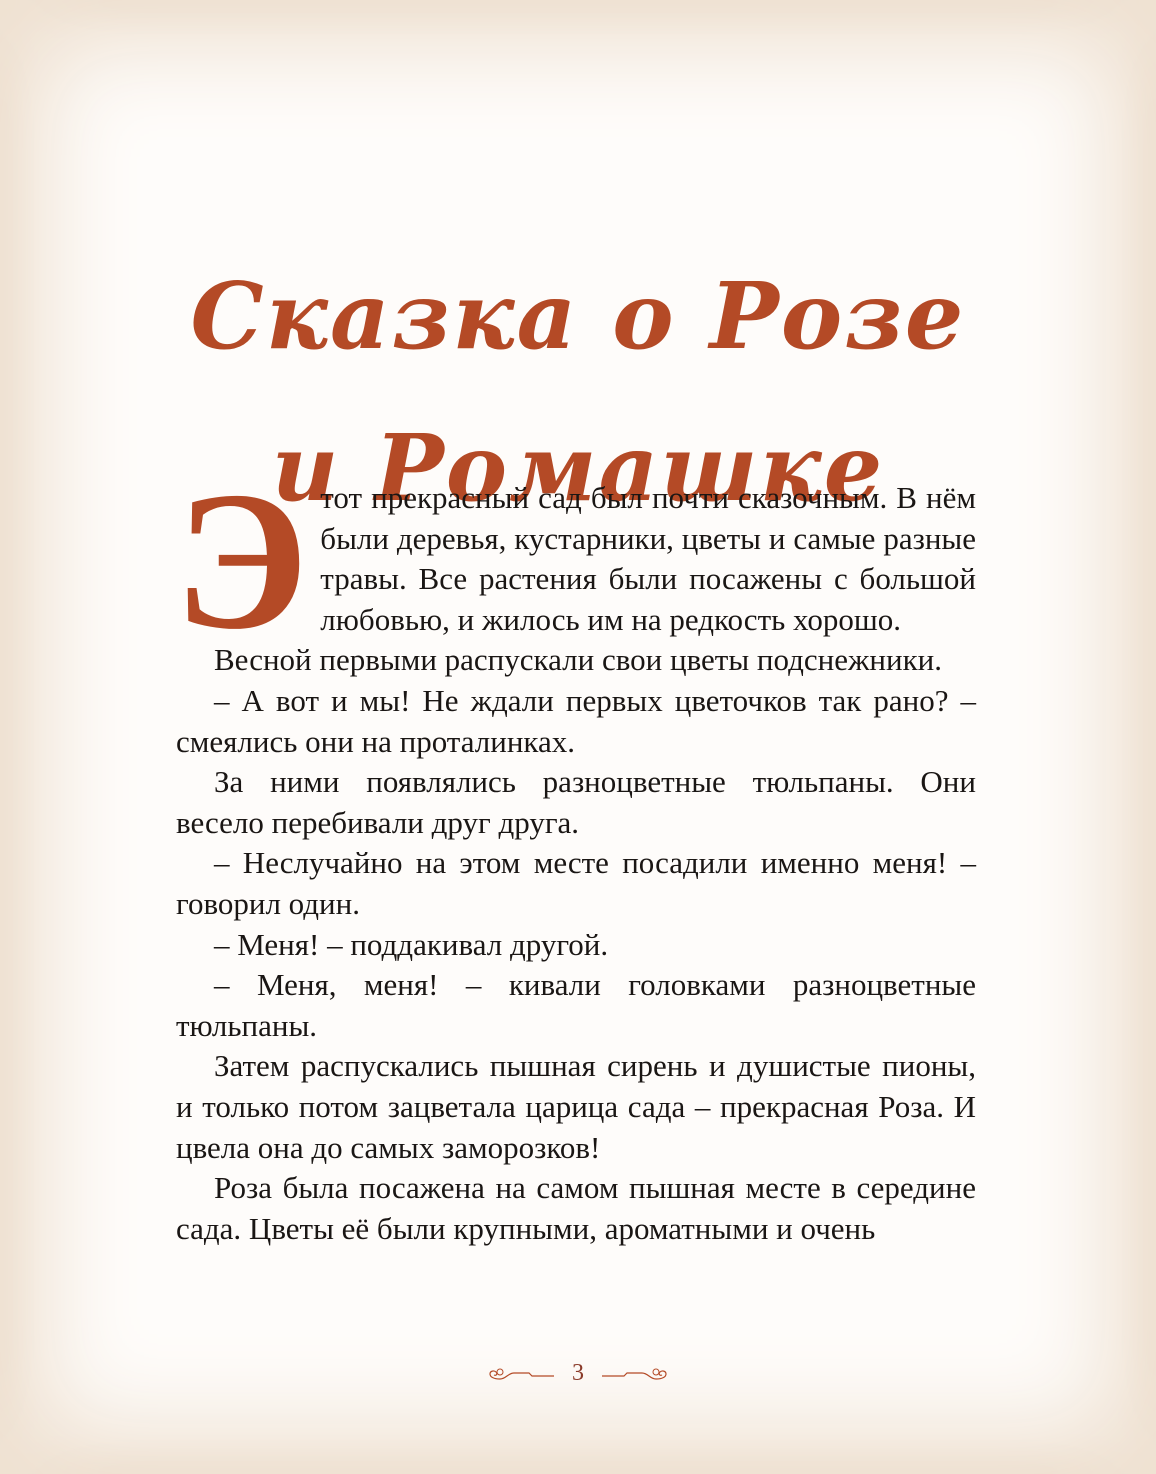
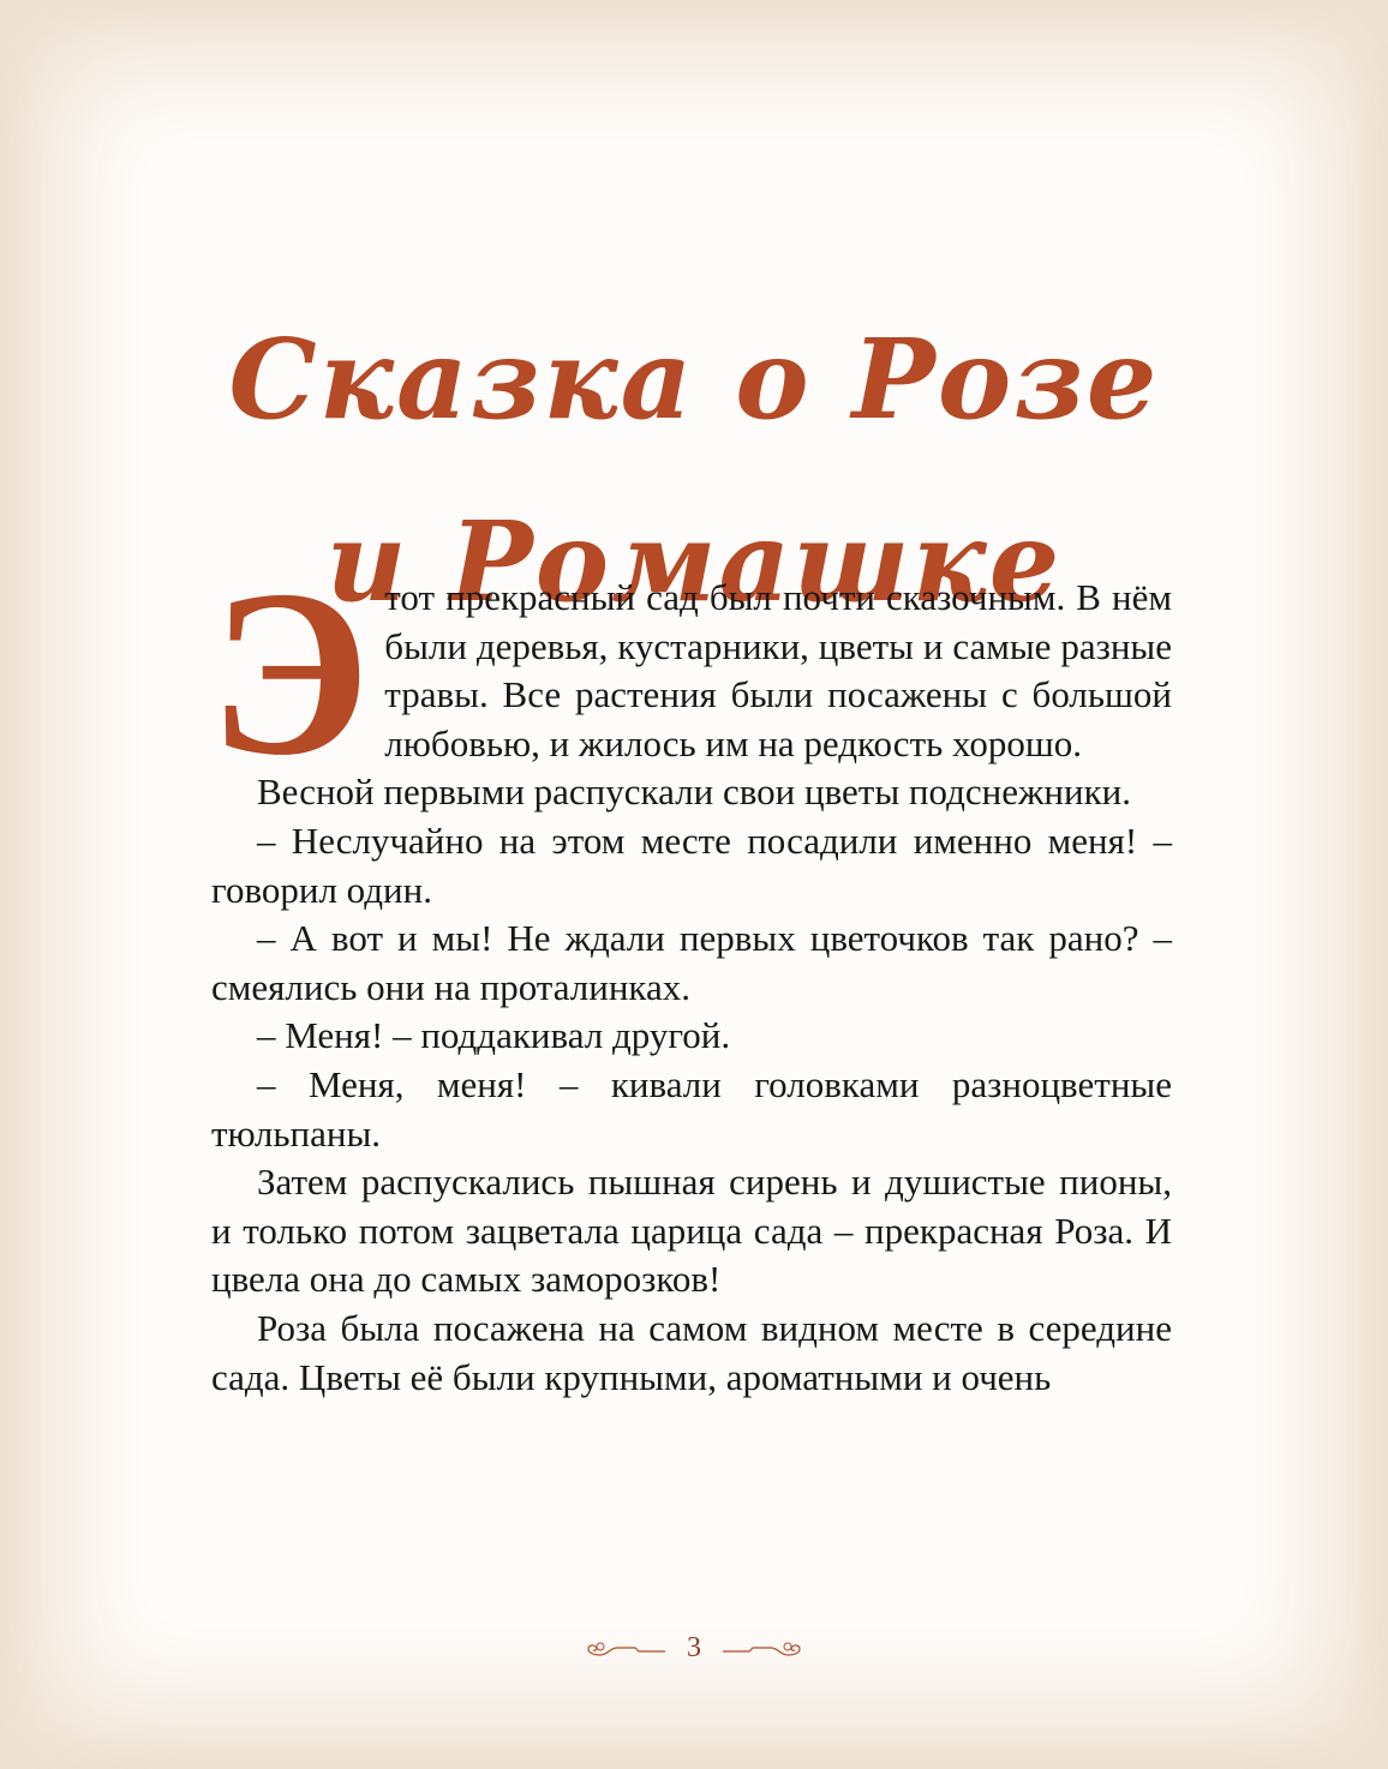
  Сказка о Розе
  и Ромашке
  Э
  тот прекрасный сад был почти сказочным. В нём были деревья, кустарники, цветы и самые разные травы. Все растения были посажены с большой любовью, и жилось им на редкость хорошо.
  Весной первыми распускали свои цветы подснежники.
- – А вот и мы! Не ждали первых цветочков так рано? – смеялись они на проталинках.
+ – Неслучайно на этом месте посадили именно меня! – говорил один.
- За ними появлялись разноцветные тюльпаны. Они весело перебивали друг друга.
- – Неслучайно на этом месте посадили именно меня! – говорил один.
+ – А вот и мы! Не ждали первых цветочков так рано? – смеялись они на проталинках.
  – Меня! – поддакивал другой.
  – Меня, меня! – кивали головками разноцветные тюльпаны.
  Затем распускались пышная сирень и душистые пионы, и только потом зацветала царица сада – прекрасная Роза. И цвела она до самых заморозков!
- Роза была посажена на самом пышная месте в середине сада. Цветы её были крупными, ароматными и очень
+ Роза была посажена на самом видном месте в середине сада. Цветы её были крупными, ароматными и очень
  3
